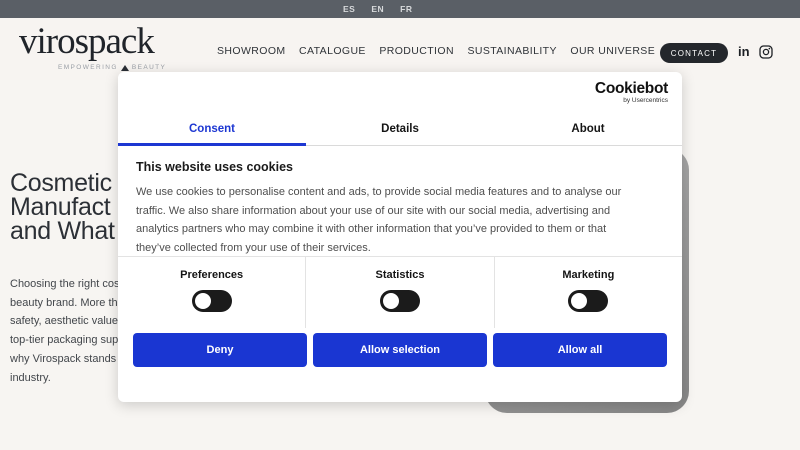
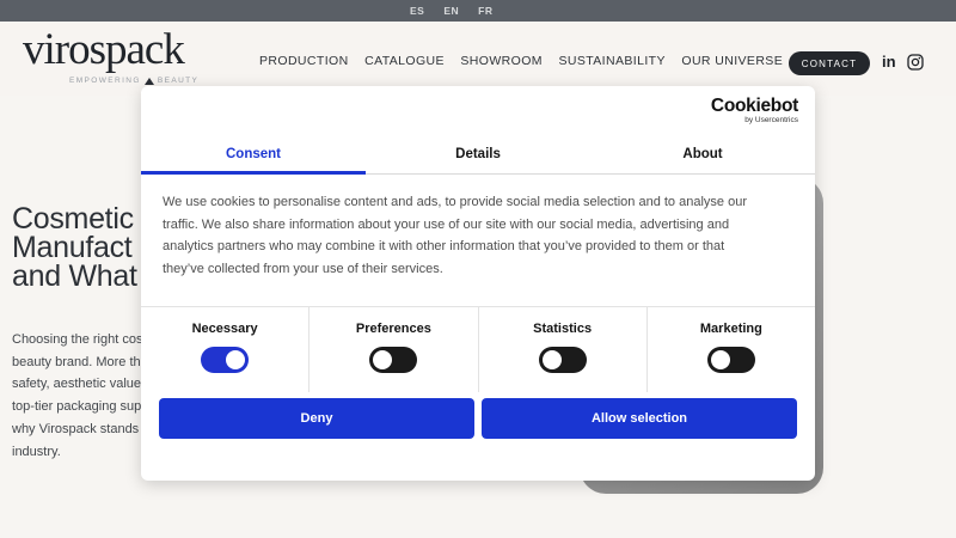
  ES
  EN
  FR
  virospack
- SHOWROOM
+ PRODUCTION
  CATALOGUE
- PRODUCTION
+ SHOWROOM
  SUSTAINABILITY
  OUR UNIVERSE
  CONTACT
  in
  Cosmetic
  Manufact
  and What
  Choosing the right cos
  beauty brand. More th
  safety, aesthetic value
  top-tier packaging sup
  why Virospack stands
  industry.
  Cookiebot
  Consent
  Details
  About
- This website uses cookies
- We use cookies to personalise content and ads, to provide social media features and to analyse our traffic. We also share information about your use of our site with our social media, advertising and analytics partners who may combine it with other information that you’ve provided to them or that they’ve collected from your use of their services.
+ We use cookies to personalise content and ads, to provide social media selection and to analyse our traffic. We also share information about your use of our site with our social media, advertising and analytics partners who may combine it with other information that you’ve provided to them or that they’ve collected from your use of their services.
+ Necessary
  Preferences
  Statistics
  Marketing
  Deny
  Allow selection
- Allow all
